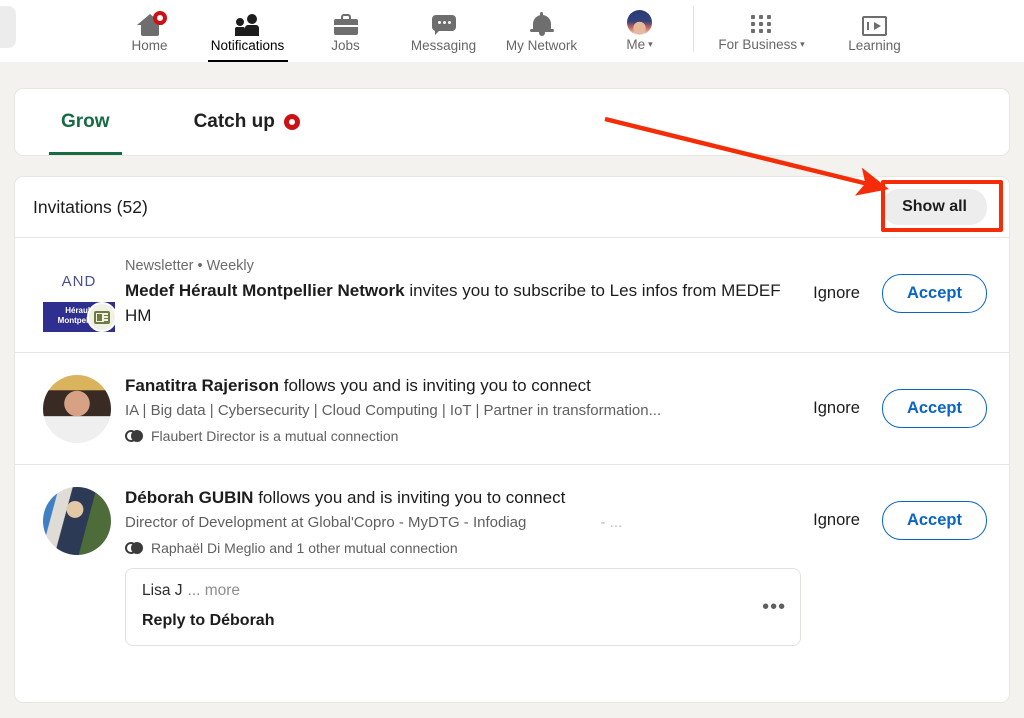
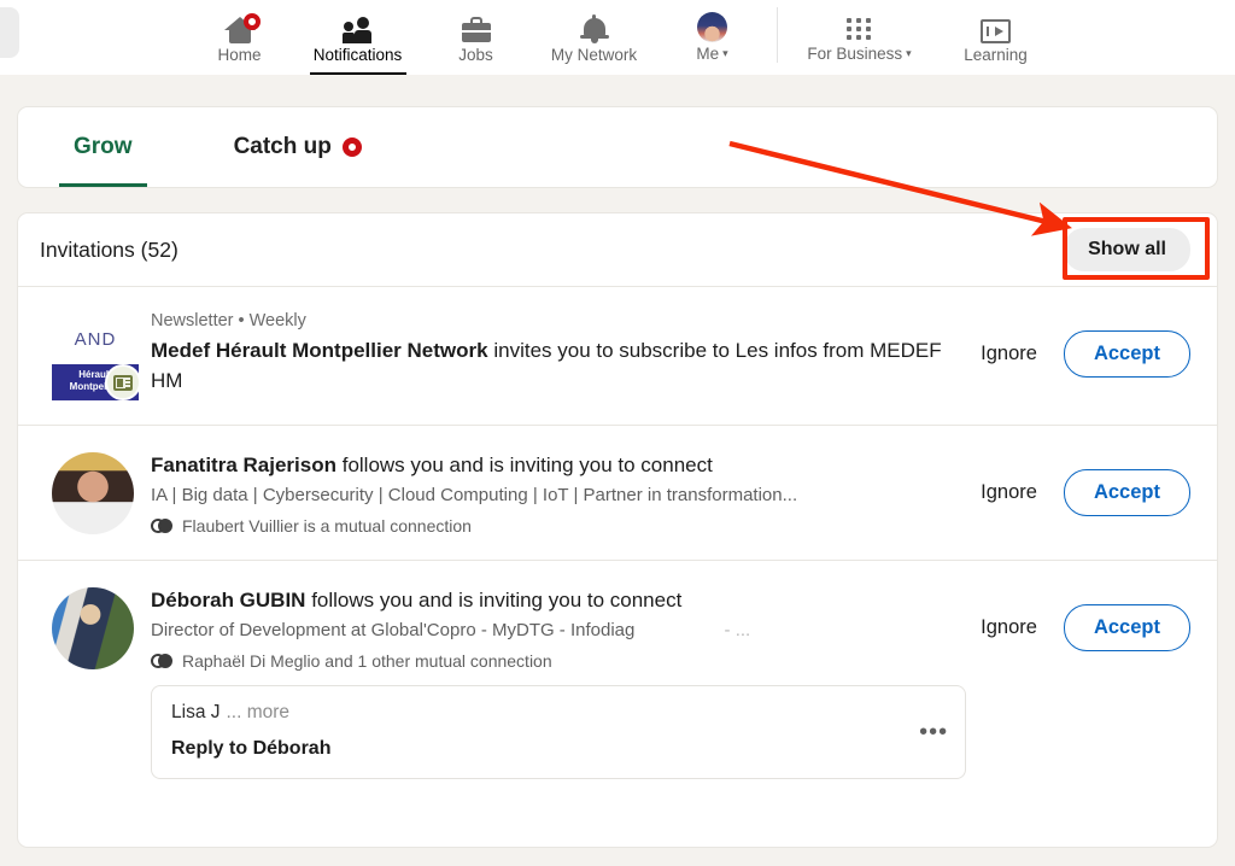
  Home
  Notifications
  Jobs
- Messaging
  My Network
  Me ▾
  For Business ▾
  Learning
  Grow
  Catch up
  Invitations (52)
  Show all
  AND
  Newsletter • Weekly
  Medef Hérault Montpellier Network invites you to subscribe to Les infos from MEDEF HM
  Ignore
  Accept
  Fanatitra Rajerison follows you and is inviting you to connect
  IA | Big data | Cybersecurity | Cloud Computing | IoT | Partner in transformation...
- Flaubert Director is a mutual connection
+ Flaubert Vuillier is a mutual connection
  Ignore
  Accept
  Déborah GUBIN follows you and is inviting you to connect
  Director of Development at Global'Copro - MyDTG - Infodiag - ...
  Raphaël Di Meglio and 1 other mutual connection
  Lisa J ... more
  Reply to Déborah
  •••
  Ignore
  Accept
